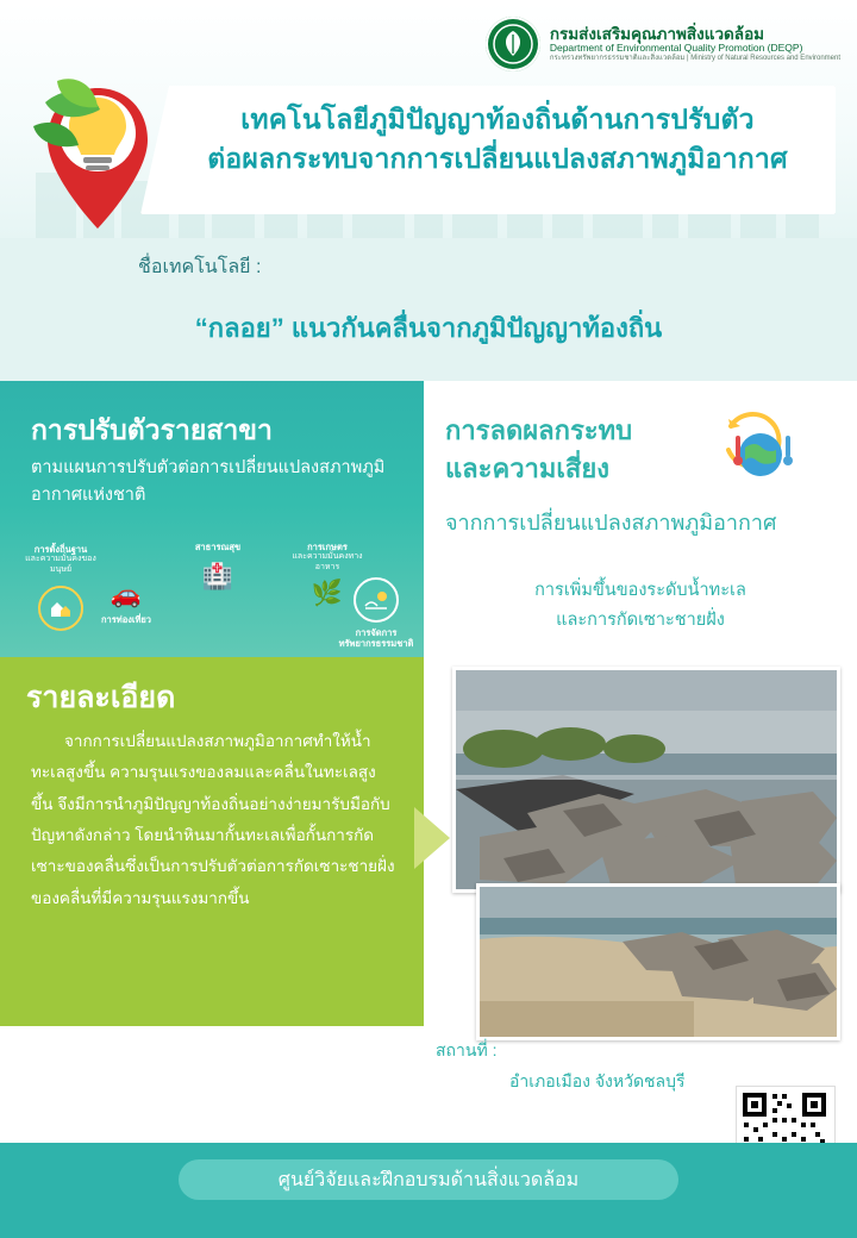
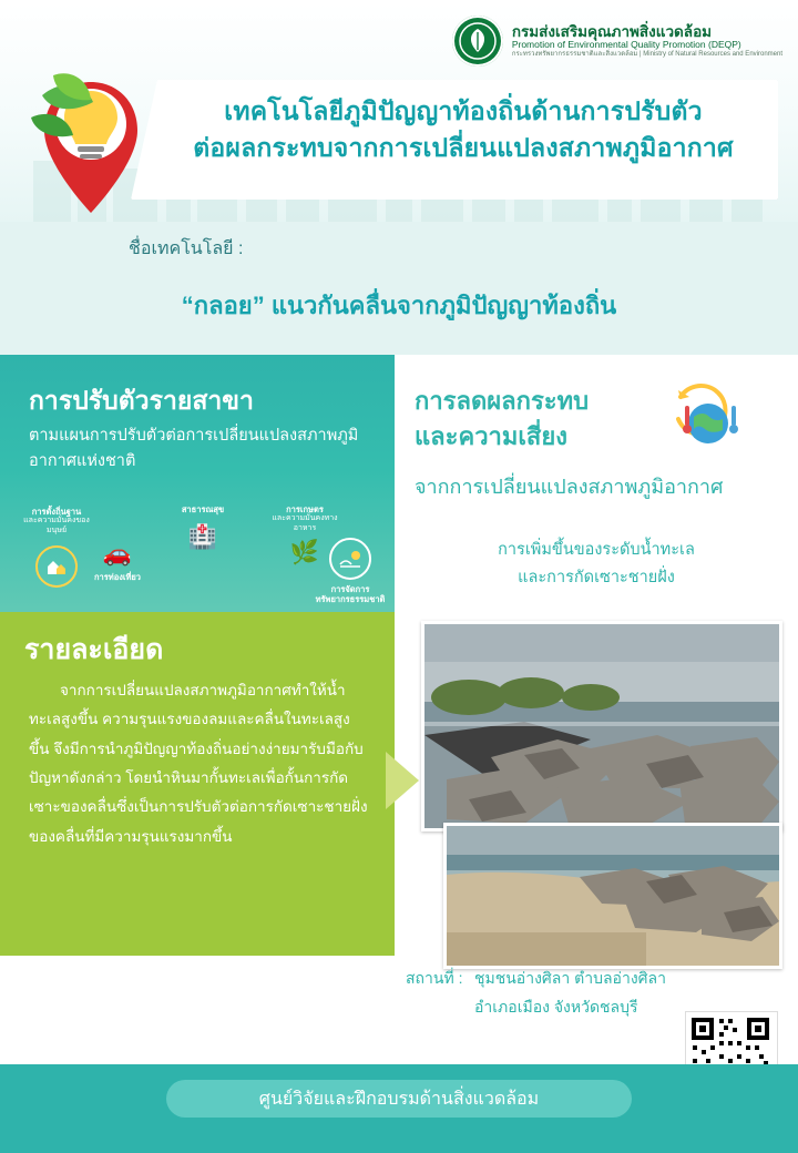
  กรมส่งเสริมคุณภาพสิ่งแวดล้อม
- Department of Environmental Quality Promotion (DEQP)
+ Promotion of Environmental Quality Promotion (DEQP)
  เทคโนโลยีภูมิปัญญาท้องถิ่นด้านการปรับตัว
  ต่อผลกระทบจากการเปลี่ยนแปลงสภาพภูมิอากาศ
  ชื่อเทคโนโลยี :
  “กลอย” แนวกันคลื่นจากภูมิปัญญาท้องถิ่น
  การปรับตัวรายสาขา
  ตามแผนการปรับตัวต่อการเปลี่ยนแปลงสภาพภูมิอากาศแห่งชาติ
  การตั้งถิ่นฐาน
  🚗
  การท่องเที่ยว
  สาธารณสุข
  🏥
  การเกษตร
  🌿
  การจัดการ
  ทรัพยากรธรรมชาติ
  การลดผลกระทบ
  และความเสี่ยง
  จากการเปลี่ยนแปลงสภาพภูมิอากาศ
  การเพิ่มขึ้นของระดับน้ำทะเล
  และการกัดเซาะชายฝั่ง
  รายละเอียด
  จากการเปลี่ยนแปลงสภาพภูมิอากาศทำให้น้ำทะเลสูงขึ้น ความรุนแรงของลมและคลื่นในทะเลสูงขึ้น จึงมีการนำภูมิปัญญาท้องถิ่นอย่างง่ายมารับมือกับปัญหาดังกล่าว โดยนำหินมากั้นทะเลเพื่อกั้นการกัดเซาะของคลื่นซึ่งเป็นการปรับตัวต่อการกัดเซาะชายฝั่งของคลื่นที่มีความรุนแรงมากขึ้น
  สถานที่ :
+ ชุมชนอ่างศิลา ตำบลอ่างศิลา
  อำเภอเมือง จังหวัดชลบุรี
  ศูนย์วิจัยและฝึกอบรมด้านสิ่งแวดล้อม
